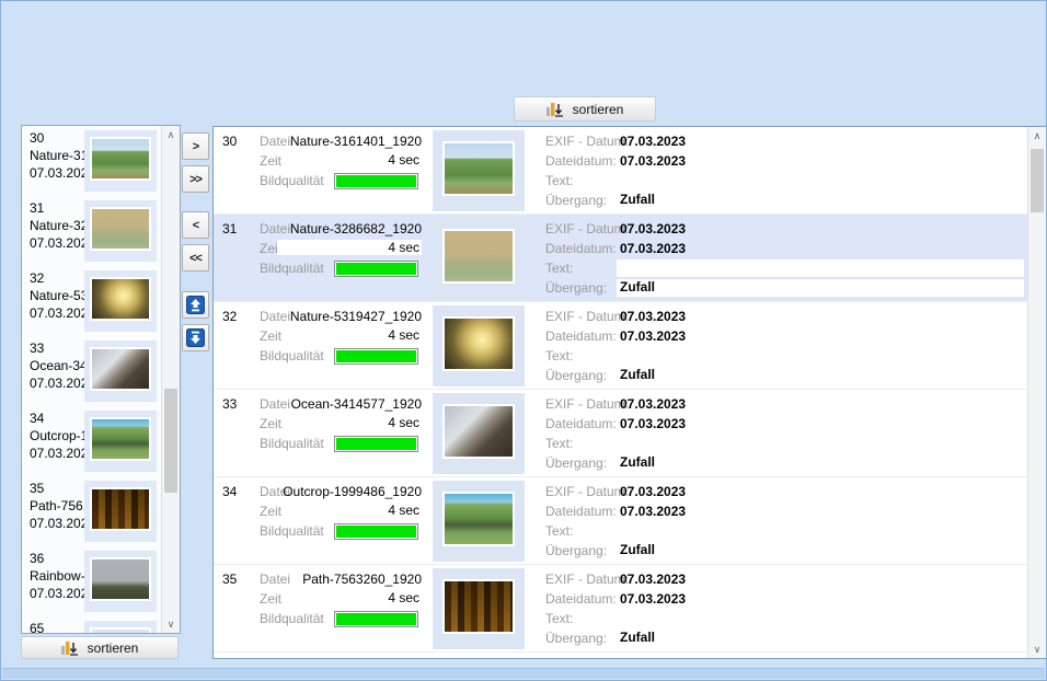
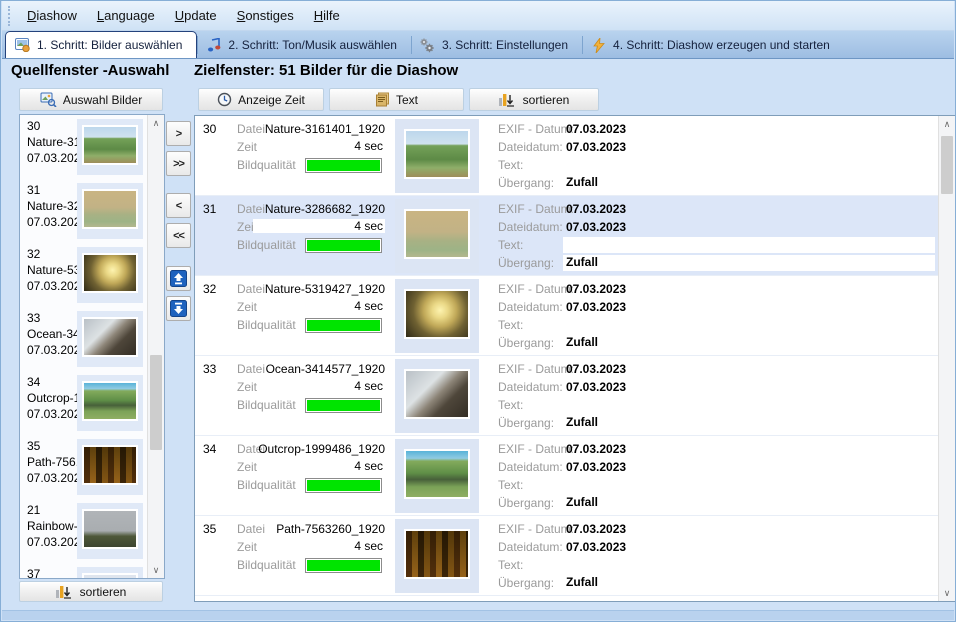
+ Diashow
+ Language
+ Update
+ Sonstiges
+ Hilfe
+ 1. Schritt: Bilder auswählen
+ 2. Schritt: Ton/Musik auswählen
+ 3. Schritt: Einstellungen
+ 4. Schritt: Diashow erzeugen und starten
+ Quellfenster -Auswahl
+ Zielfenster: 51 Bilder für die Diashow
+ Auswahl Bilder
+ Anzeige Zeit
+ Text
  sortieren
  30
  07.03.20
  31
  07.03.20
  32
  07.03.20
  33
  07.03.20
  34
  07.03.20
  35
  Path-756
  07.03.20
- 36
+ 21
  Rainbow-
  07.03.20
- 65
+ 37
  ∧
  ∨
  sortieren
  >
  >>
  <
  <<
  30
  Datei
  Zeit
  Bildqualität
  Nature-3161401_1920
  4 sec
  EXIF - Datum:
  Dateidatum:
  Text:
  Übergang:
  07.03.2023
  07.03.2023
  Zufall
  31
  Datei
  Bildqualität
  Nature-3286682_1920
  4 sec
  EXIF - Datum:
  Dateidatum:
  Text:
  Übergang:
  07.03.2023
  07.03.2023
  Zufall
  32
  Datei
  Zeit
  Bildqualität
  Nature-5319427_1920
  4 sec
  EXIF - Datum:
  Dateidatum:
  Text:
  Übergang:
  07.03.2023
  07.03.2023
  Zufall
  33
  Datei
  Zeit
  Bildqualität
  Ocean-3414577_1920
  4 sec
  EXIF - Datum:
  Dateidatum:
  Text:
  Übergang:
  07.03.2023
  07.03.2023
  Zufall
  34
  Datei
  Zeit
  Bildqualität
  Outcrop-1999486_1920
  4 sec
  EXIF - Datum:
  Dateidatum:
  Text:
  Übergang:
  07.03.2023
  07.03.2023
  Zufall
  35
  Datei
  Zeit
  Bildqualität
  Path-7563260_1920
  4 sec
  EXIF - Datum:
  Dateidatum:
  Text:
  Übergang:
  07.03.2023
  07.03.2023
  Zufall
  ∧
  ∨
